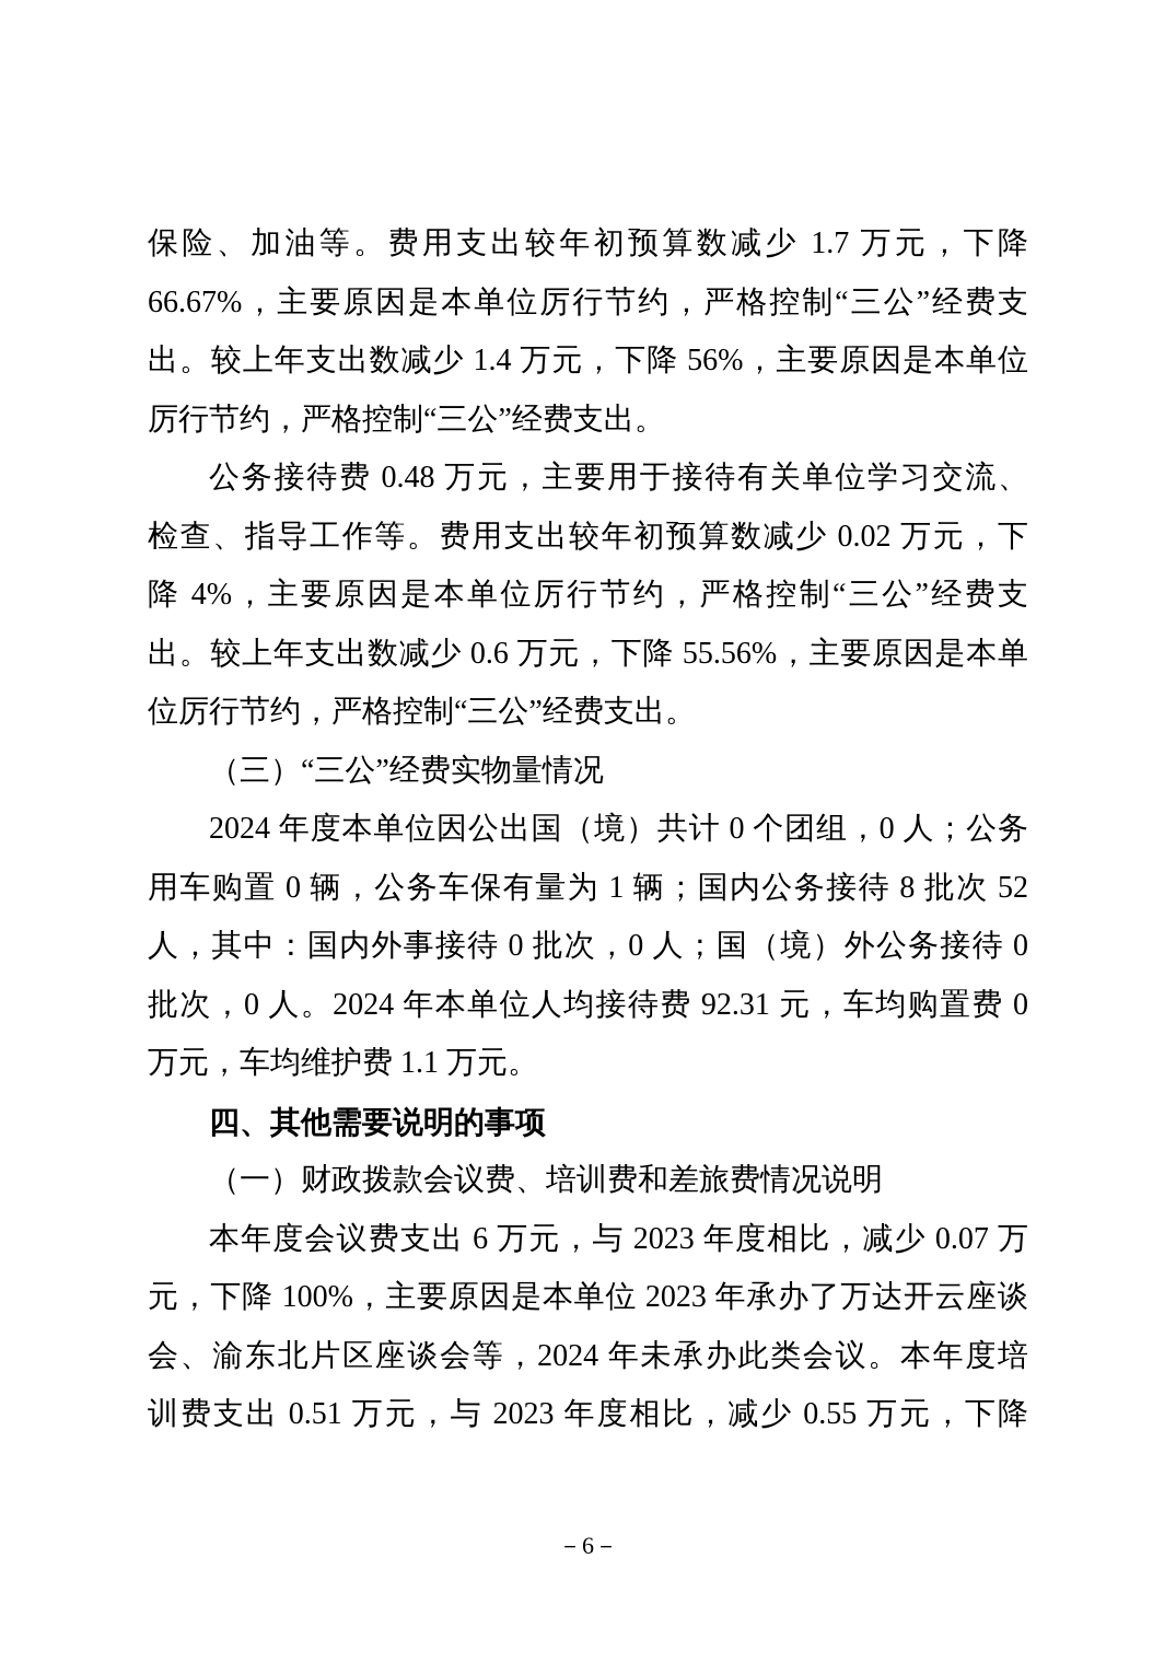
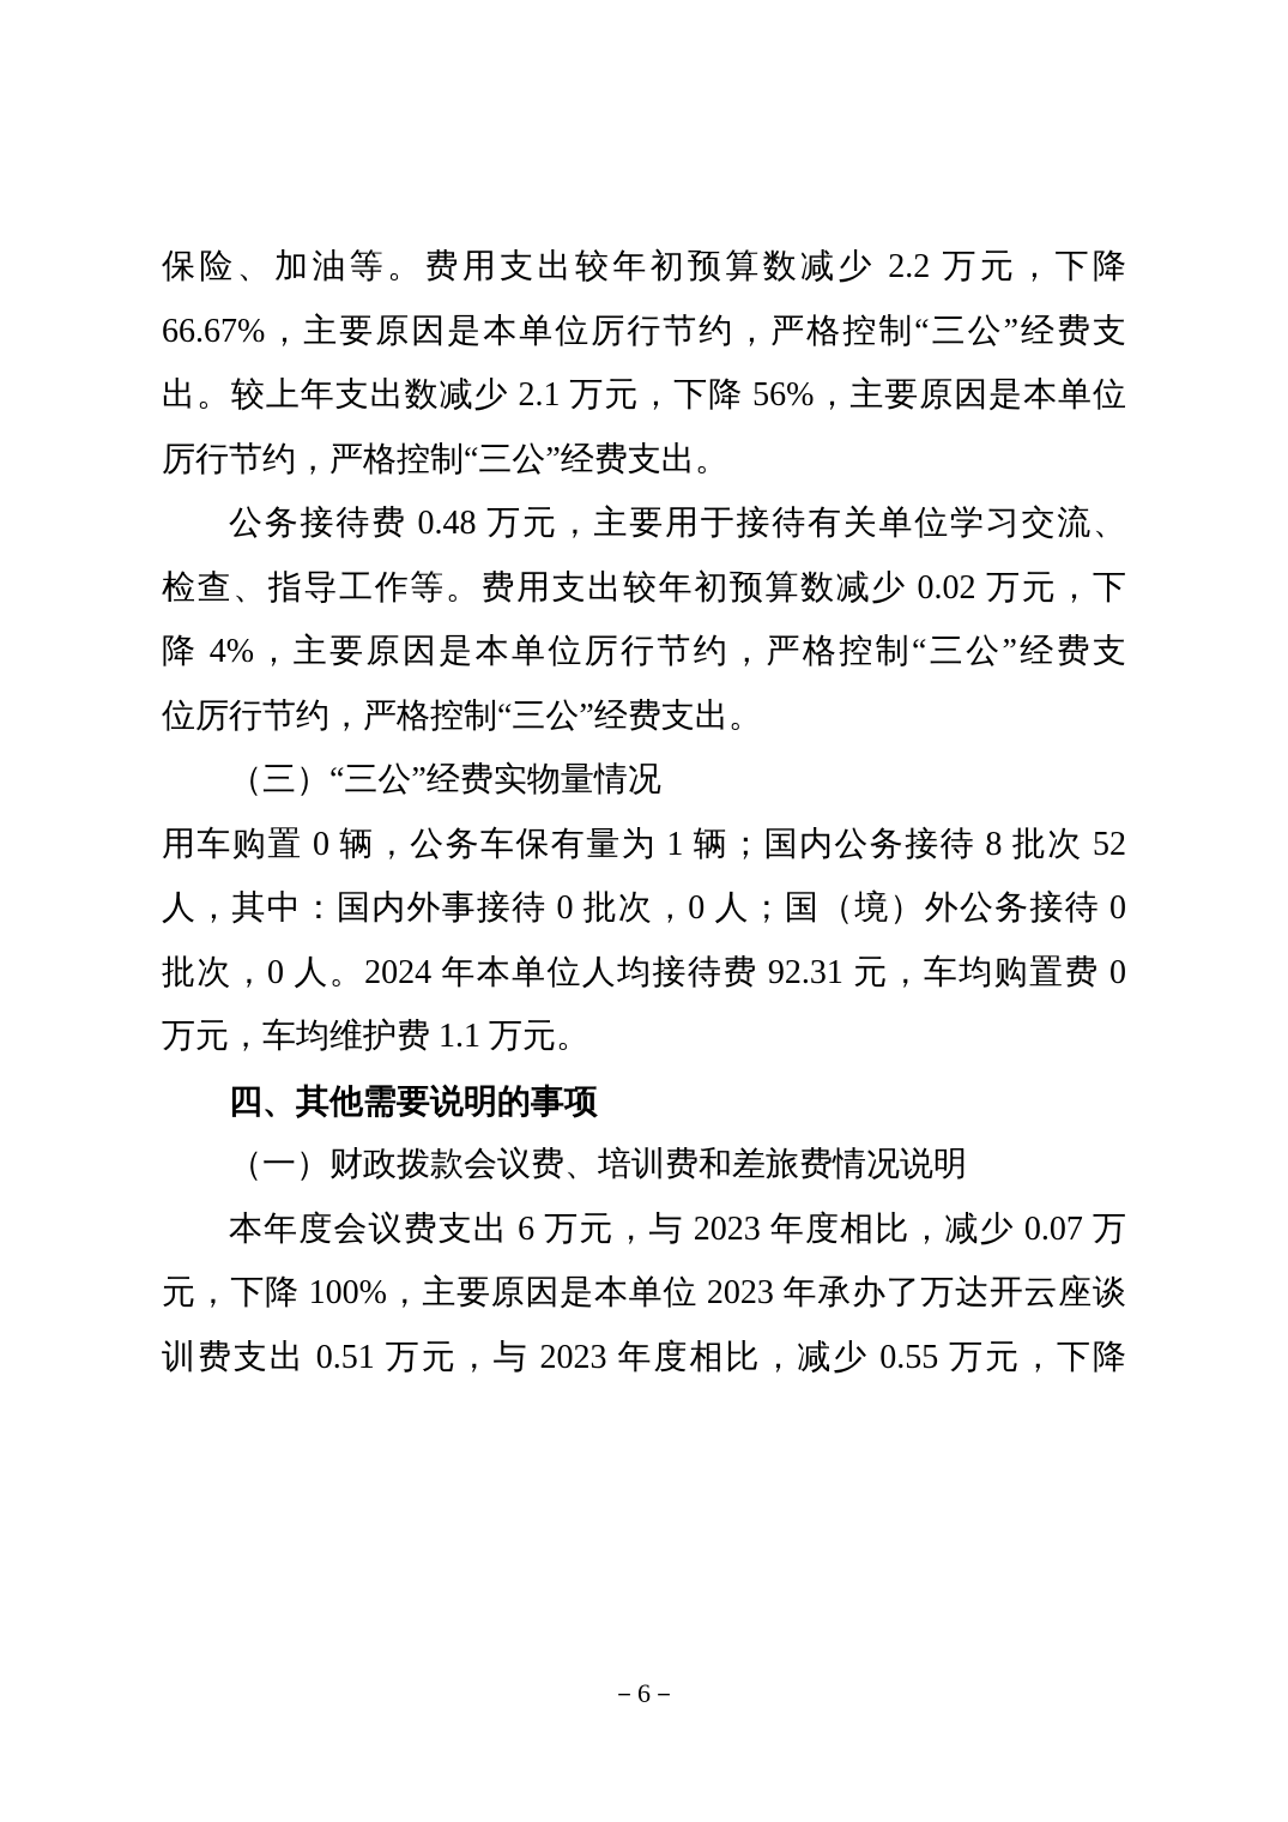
- 保险、加油等。费用支出较年初预算数减少 1.7 万元，下降
+ 保险、加油等。费用支出较年初预算数减少 2.2 万元，下降
  66.67%，主要原因是本单位厉行节约，严格控制“三公”经费支
- 出。较上年支出数减少 1.4 万元，下降 56%，主要原因是本单位
+ 出。较上年支出数减少 2.1 万元，下降 56%，主要原因是本单位
  厉行节约，严格控制“三公”经费支出。
  公务接待费 0.48 万元，主要用于接待有关单位学习交流、
  检查、指导工作等。费用支出较年初预算数减少 0.02 万元，下
  降 4%，主要原因是本单位厉行节约，严格控制“三公”经费支
- 出。较上年支出数减少 0.6 万元，下降 55.56%，主要原因是本单
  位厉行节约，严格控制“三公”经费支出。
  （三）“三公”经费实物量情况
- 2024 年度本单位因公出国（境）共计 0 个团组，0 人；公务
  用车购置 0 辆，公务车保有量为 1 辆；国内公务接待 8 批次 52
  人，其中：国内外事接待 0 批次，0 人；国（境）外公务接待 0
  批次，0 人。2024 年本单位人均接待费 92.31 元，车均购置费 0
  万元，车均维护费 1.1 万元。
  四、其他需要说明的事项
  （一）财政拨款会议费、培训费和差旅费情况说明
  本年度会议费支出 6 万元，与 2023 年度相比，减少 0.07 万
  元，下降 100%，主要原因是本单位 2023 年承办了万达开云座谈
- 会、渝东北片区座谈会等，2024 年未承办此类会议。本年度培
  训费支出 0.51 万元，与 2023 年度相比，减少 0.55 万元，下降
  －6－
